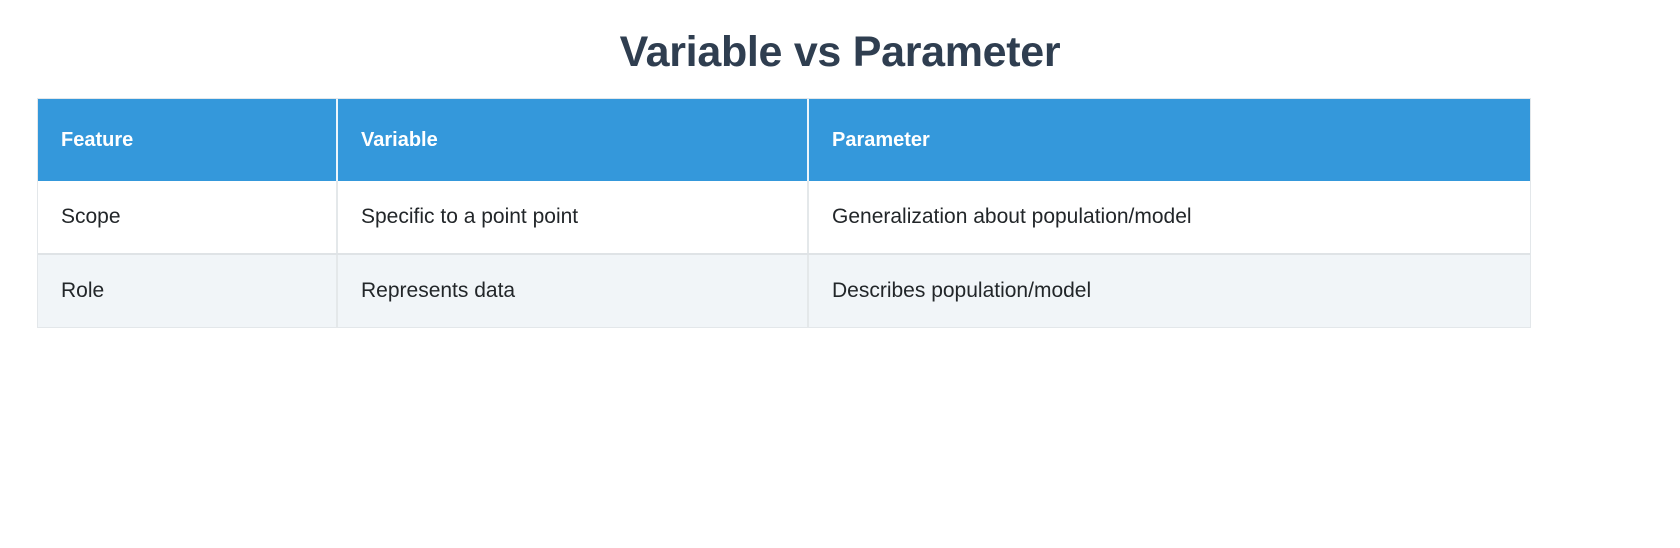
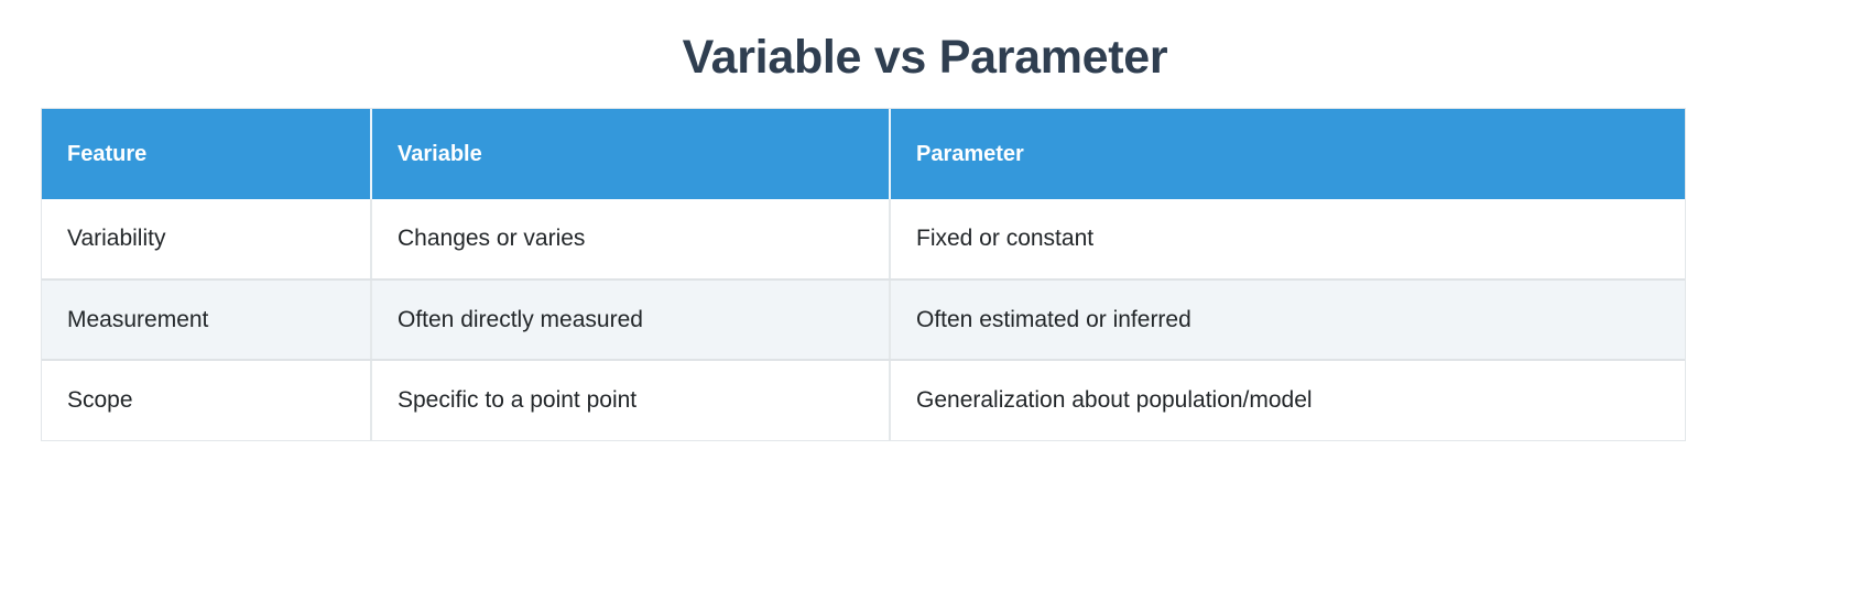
  Variable vs Parameter
  Feature	Variable	Parameter
+ Variability	Changes or varies	Fixed or constant
+ Measurement	Often directly measured	Often estimated or inferred
  Scope	Specific to a point point	Generalization about population/model
- Role	Represents data	Describes population/model
